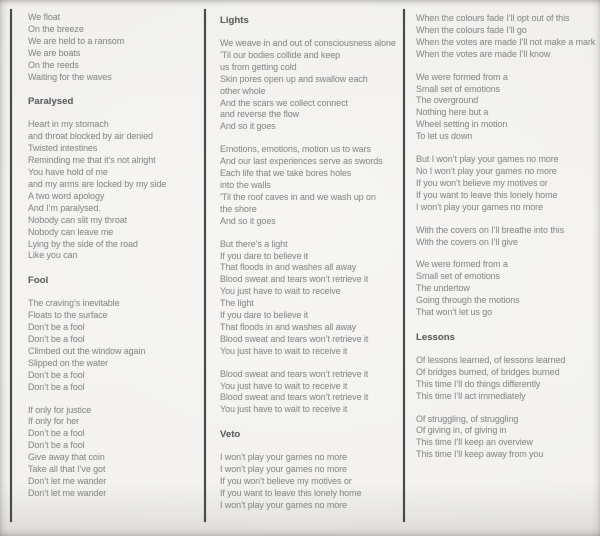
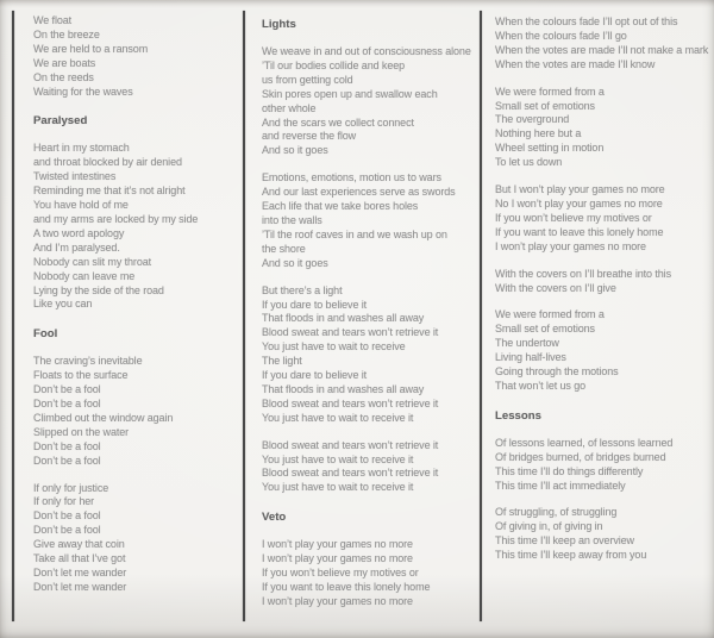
  We float
  On the breeze
  We are held to a ransom
  We are boats
  On the reeds
  Waiting for the waves
  Paralysed
  Heart in my stomach
  and throat blocked by air denied
  Twisted intestines
  Reminding me that it’s not alright
  You have hold of me
  and my arms are locked by my side
  A two word apology
  And I’m paralysed.
  Nobody can slit my throat
  Nobody can leave me
  Lying by the side of the road
  Like you can
  Fool
  The craving’s inevitable
  Floats to the surface
  Don’t be a fool
  Don’t be a fool
  Climbed out the window again
  Slipped on the water
  Don’t be a fool
  Don’t be a fool
  If only for justice
  If only for her
  Don’t be a fool
  Don’t be a fool
  Give away that coin
  Take all that I’ve got
  Don’t let me wander
  Don’t let me wander
  Lights
  We weave in and out of consciousness alone
  ’Til our bodies collide and keep
  us from getting cold
  Skin pores open up and swallow each
  other whole
  And the scars we collect connect
  and reverse the flow
  And so it goes
  Emotions, emotions, motion us to wars
  And our last experiences serve as swords
  Each life that we take bores holes
  into the walls
  ’Til the roof caves in and we wash up on
  the shore
  And so it goes
  But there’s a light
  If you dare to believe it
  That floods in and washes all away
  Blood sweat and tears won’t retrieve it
  You just have to wait to receive
  The light
  If you dare to believe it
  That floods in and washes all away
  Blood sweat and tears won’t retrieve it
  You just have to wait to receive it
  Blood sweat and tears won’t retrieve it
  You just have to wait to receive it
  Blood sweat and tears won’t retrieve it
  You just have to wait to receive it
  Veto
  I won’t play your games no more
  I won’t play your games no more
  If you won’t believe my motives or
  If you want to leave this lonely home
  I won’t play your games no more
  When the colours fade I’ll opt out of this
  When the colours fade I’ll go
  When the votes are made I’ll not make a mark
  When the votes are made I’ll know
  We were formed from a
  Small set of emotions
  The overground
  Nothing here but a
  Wheel setting in motion
  To let us down
  But I won’t play your games no more
  No I won’t play your games no more
  If you won’t believe my motives or
  If you want to leave this lonely home
  I won’t play your games no more
  With the covers on I’ll breathe into this
  With the covers on I’ll give
  We were formed from a
  Small set of emotions
  The undertow
+ Living half-lives
  Going through the motions
  That won’t let us go
  Lessons
  Of lessons learned, of lessons learned
  Of bridges burned, of bridges burned
  This time I’ll do things differently
  This time I’ll act immediately
  Of struggling, of struggling
  Of giving in, of giving in
  This time I’ll keep an overview
  This time I’ll keep away from you
